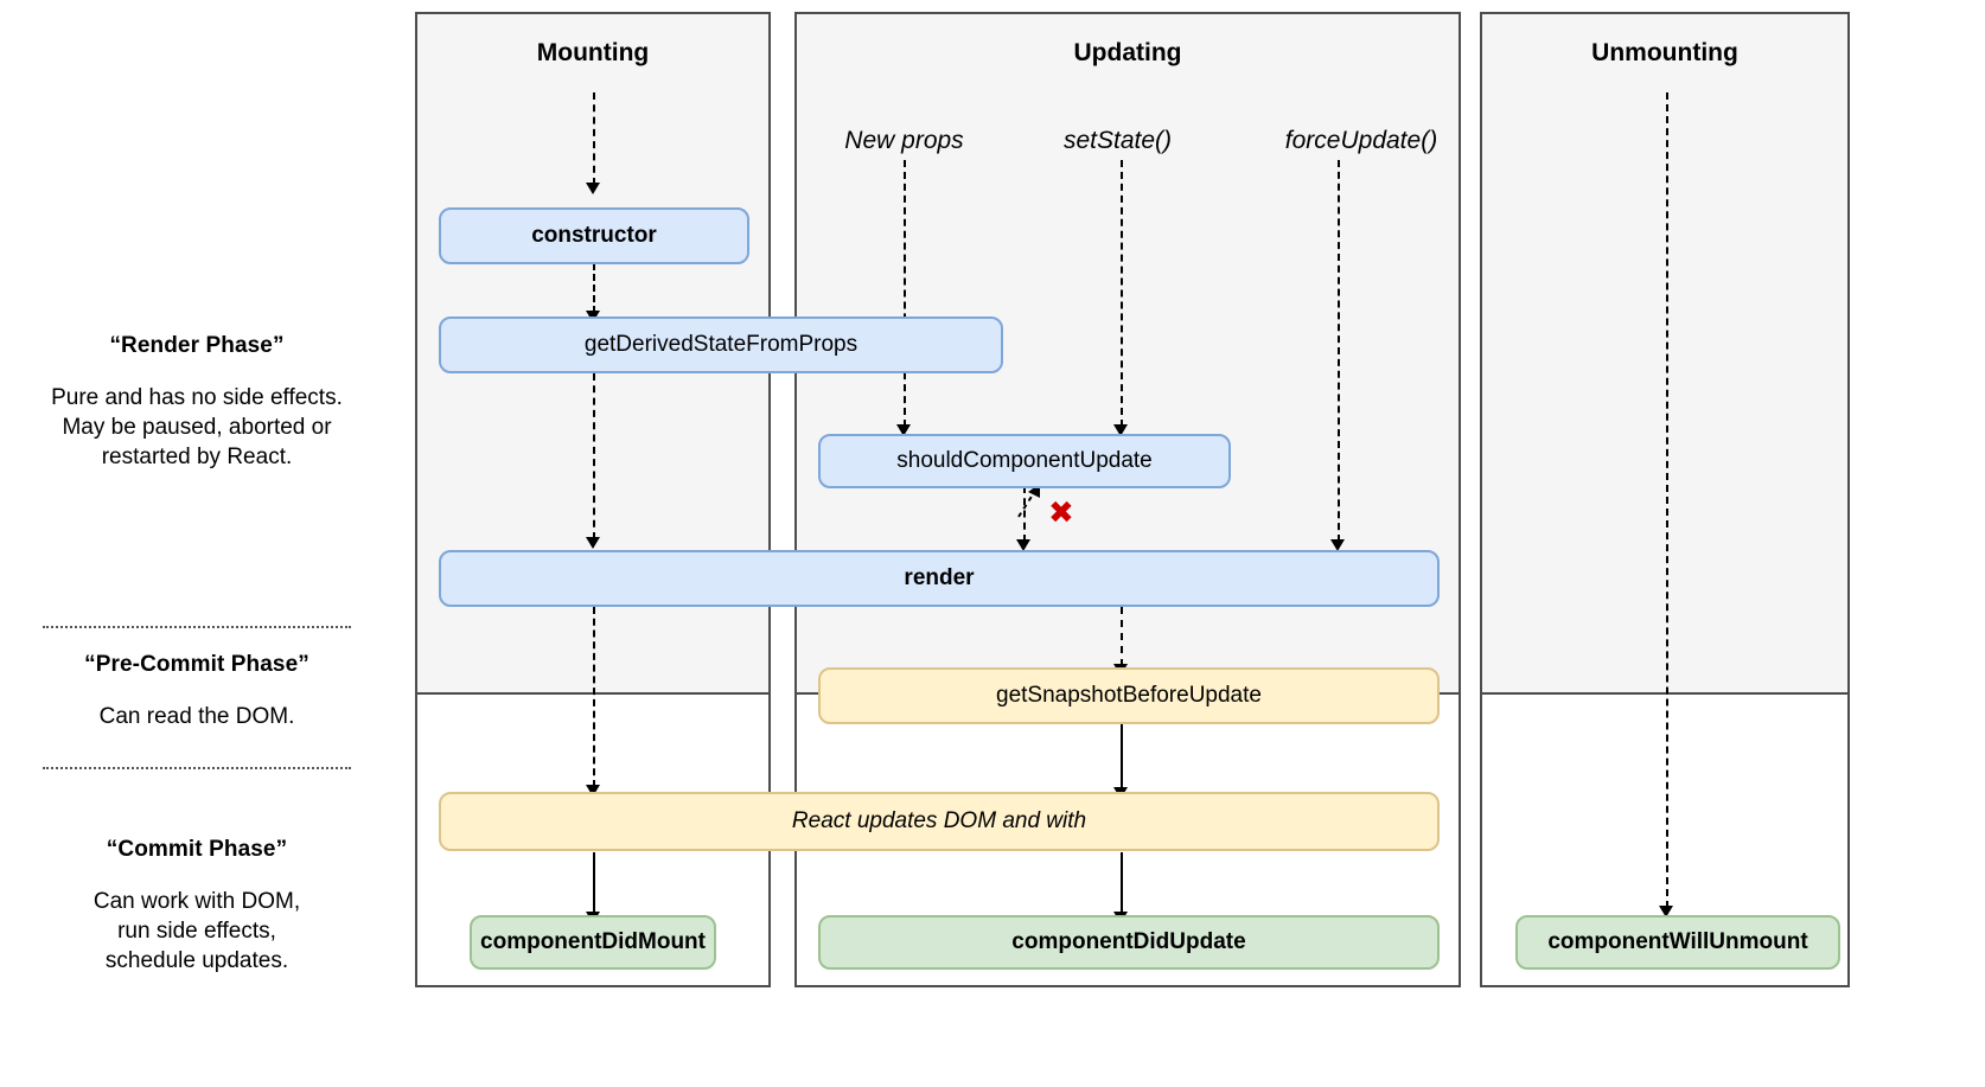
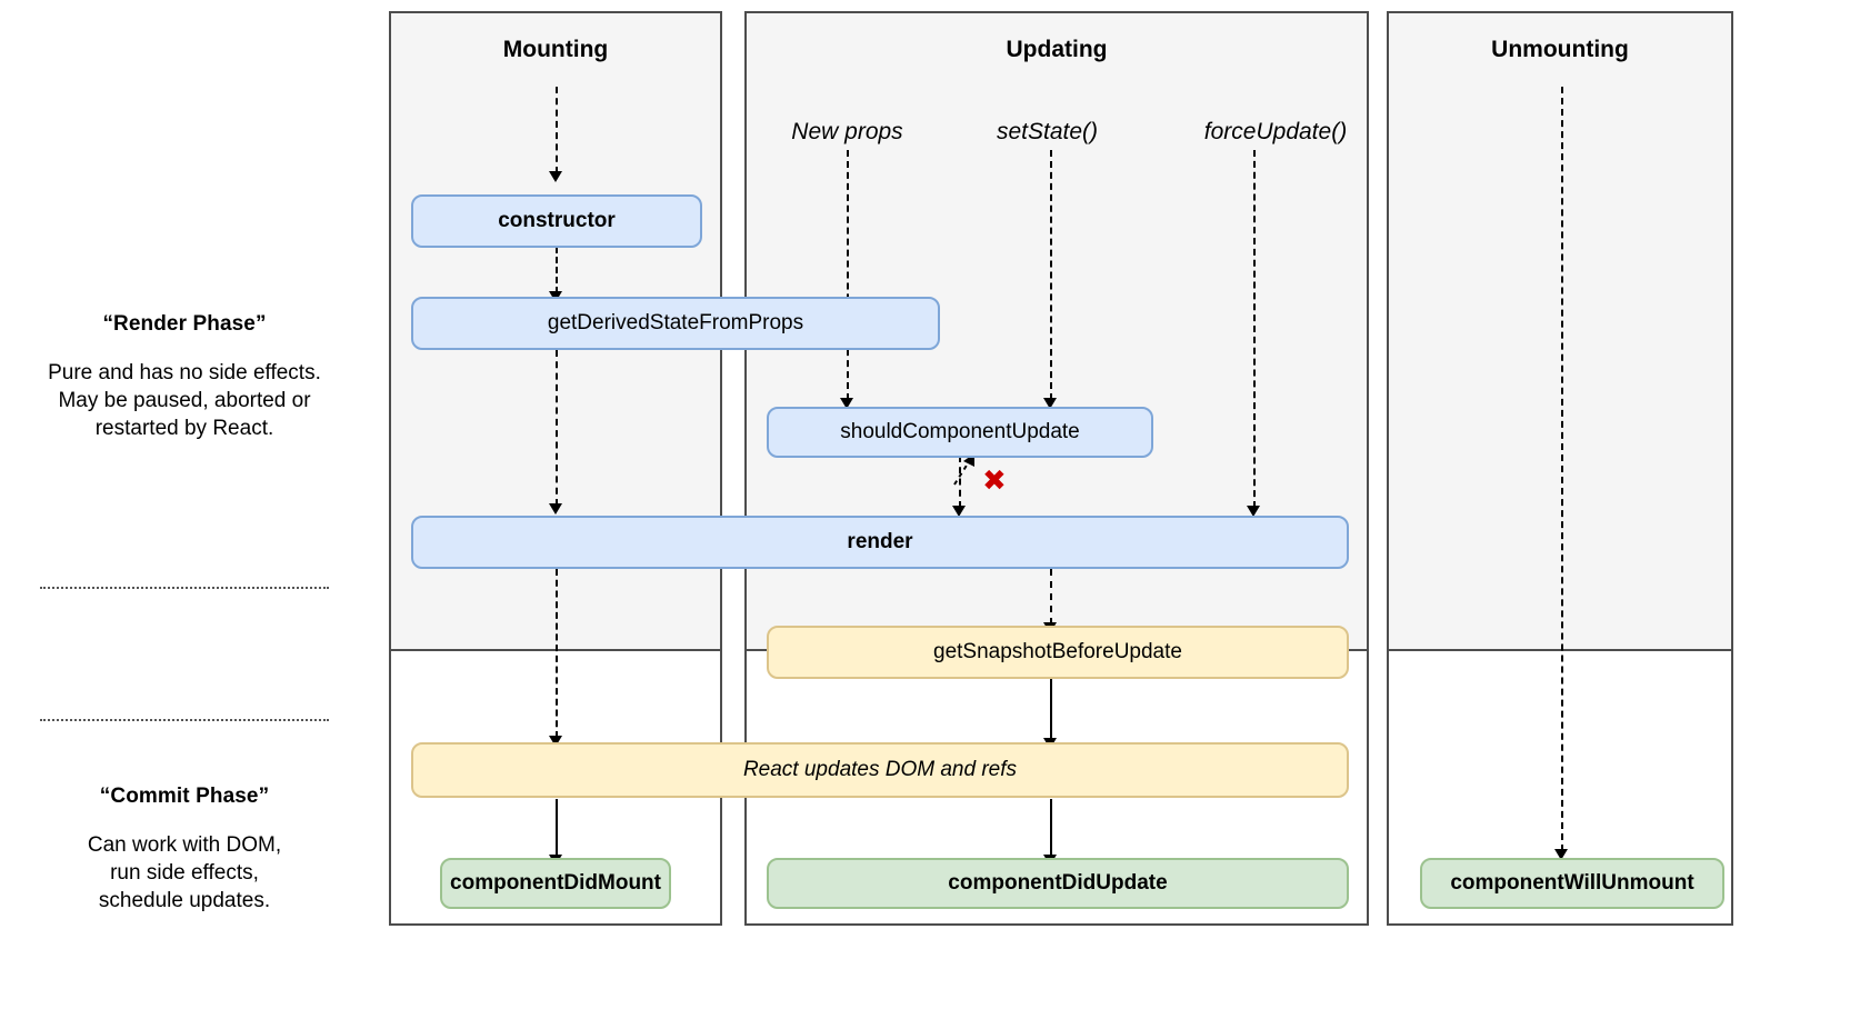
  “Render Phase”
  Pure and has no side effects.
  May be paused, aborted or
  restarted by React.
- “Pre-Commit Phase”
- Can read the DOM.
  “Commit Phase”
  Can work with DOM,
  run side effects,
  schedule updates.
  Mounting
  Updating
  Unmounting
  New props
  setState()
  forceUpdate()
  ✖
  constructor
  getDerivedStateFromProps
  shouldComponentUpdate
  render
  getSnapshotBeforeUpdate
- React updates DOM and with
+ React updates DOM and refs
  componentDidMount
  componentDidUpdate
  componentWillUnmount
